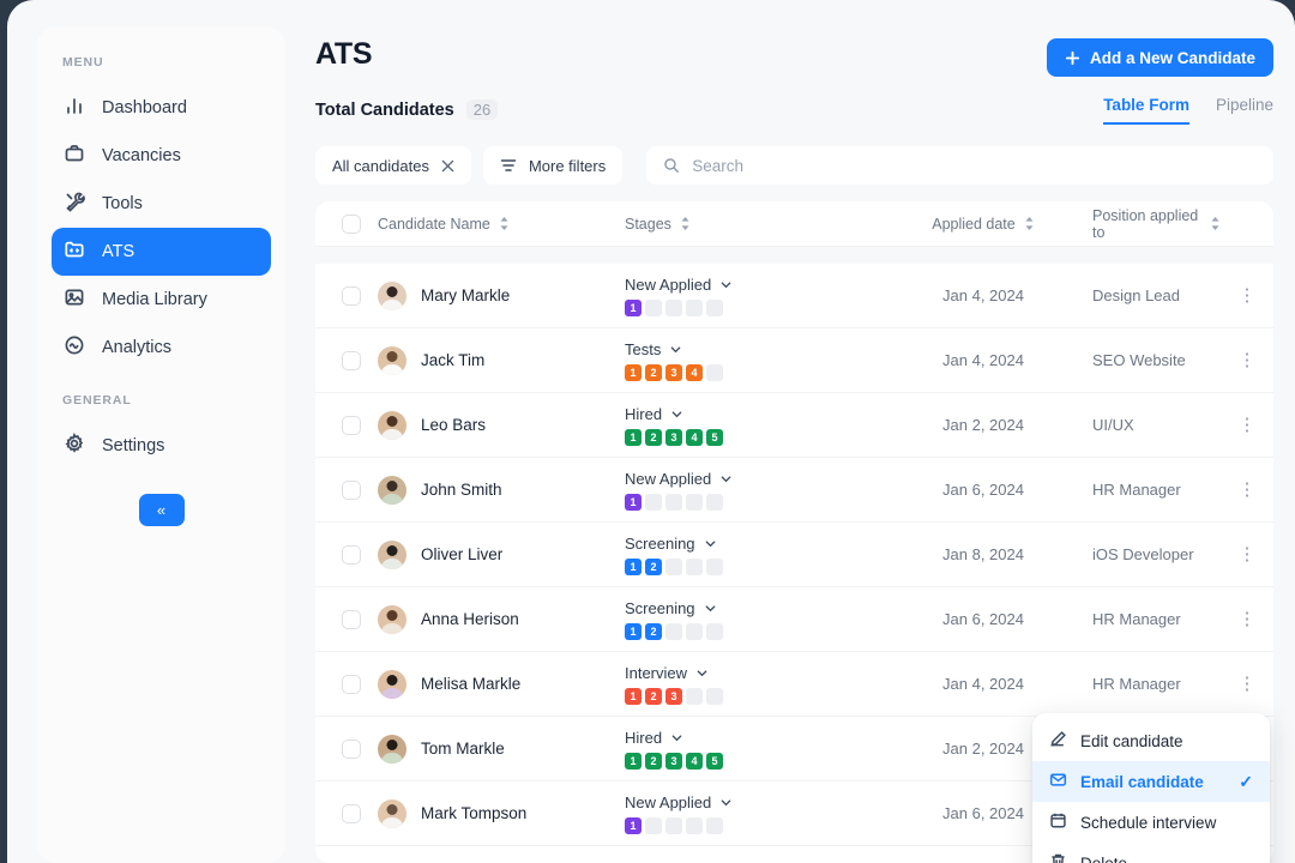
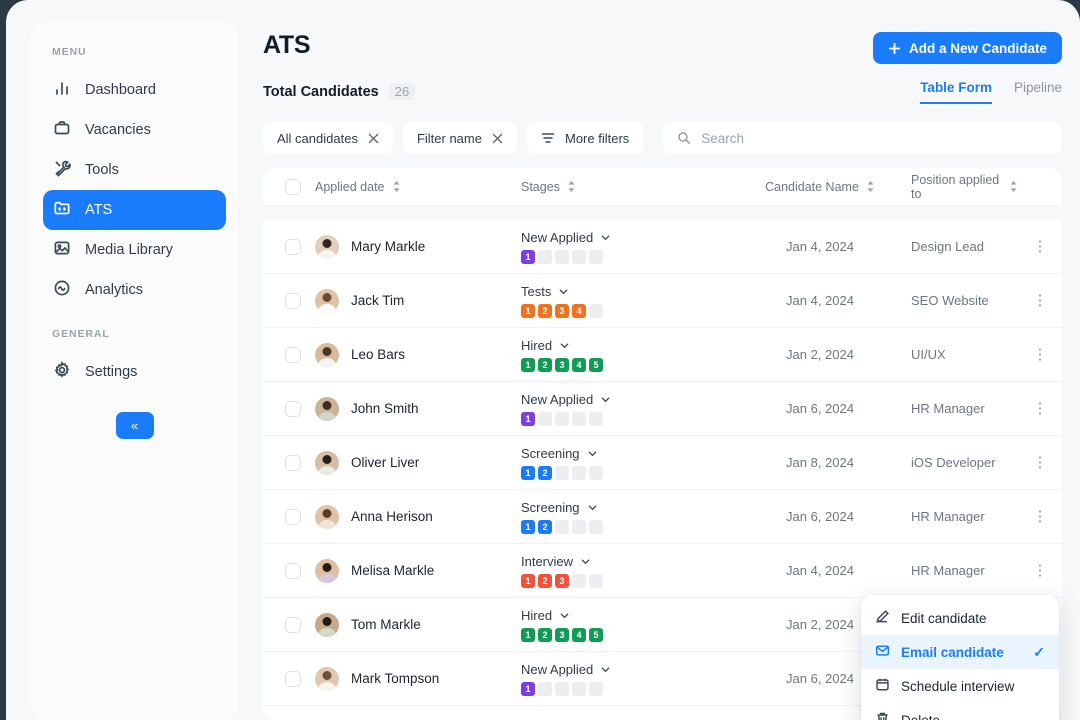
  MENU
  Dashboard
  Vacancies
  Tools
  ATS
  Media Library
  Analytics
  GENERAL
  Settings
  «
  ATS
  Add a New Candidate
  Total Candidates
  26
  Table Form
  Pipeline
  All candidates
+ Filter name
  More filters
  Search
- Candidate Name
+ Applied date
  Stages
- Applied date
+ Candidate Name
  Position applied to
  Mary Markle
  New Applied
  1
  Jan 4, 2024
  Design Lead
  ⋮
  Jack Tim
  Tests
  1
  2
  3
  4
  Jan 4, 2024
  SEO Website
  ⋮
  Leo Bars
  Hired
  1
  2
  3
  4
  5
  Jan 2, 2024
  UI/UX
  ⋮
  John Smith
  New Applied
  1
  Jan 6, 2024
  HR Manager
  ⋮
  Oliver Liver
  Screening
  1
  2
  Jan 8, 2024
  iOS Developer
  ⋮
  Anna Herison
  Screening
  1
  2
  Jan 6, 2024
  HR Manager
  ⋮
  Melisa Markle
  Interview
  1
  2
  3
  Jan 4, 2024
  HR Manager
  ⋮
  Tom Markle
  Hired
  1
  2
  3
  4
  5
  Jan 2, 2024
  Mark Tompson
  New Applied
  1
  Jan 6, 2024
  Edit candidate
  Email candidate
  ✓
  Schedule interview
